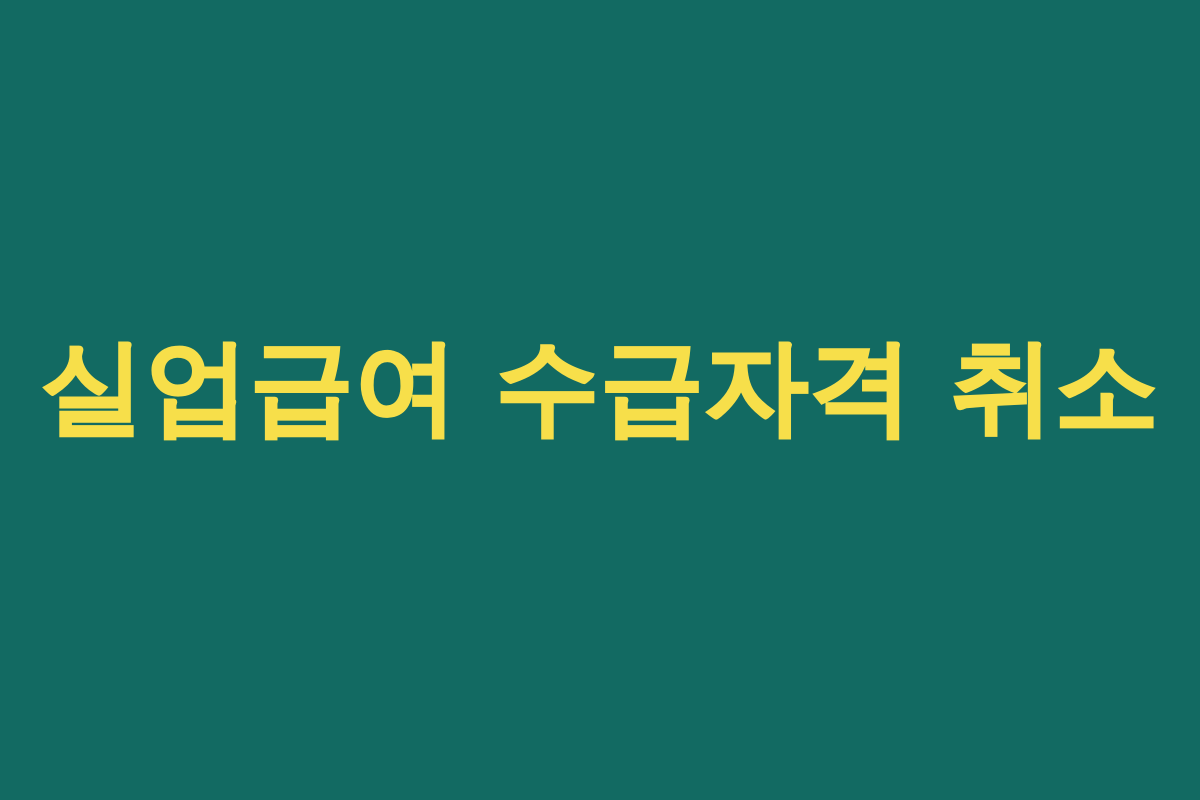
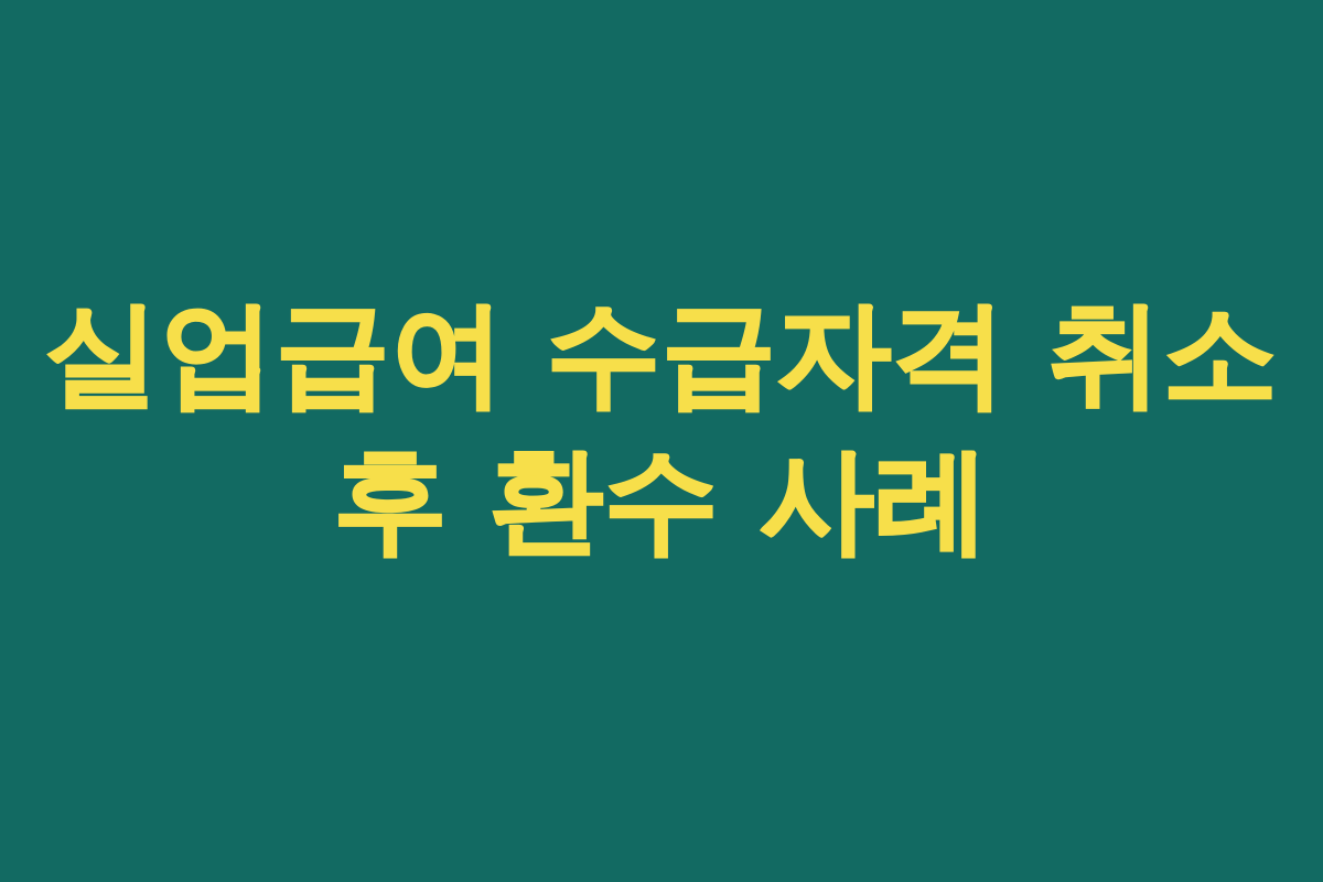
  실업급여 수급자격 취소
+ 후 환수 사례
